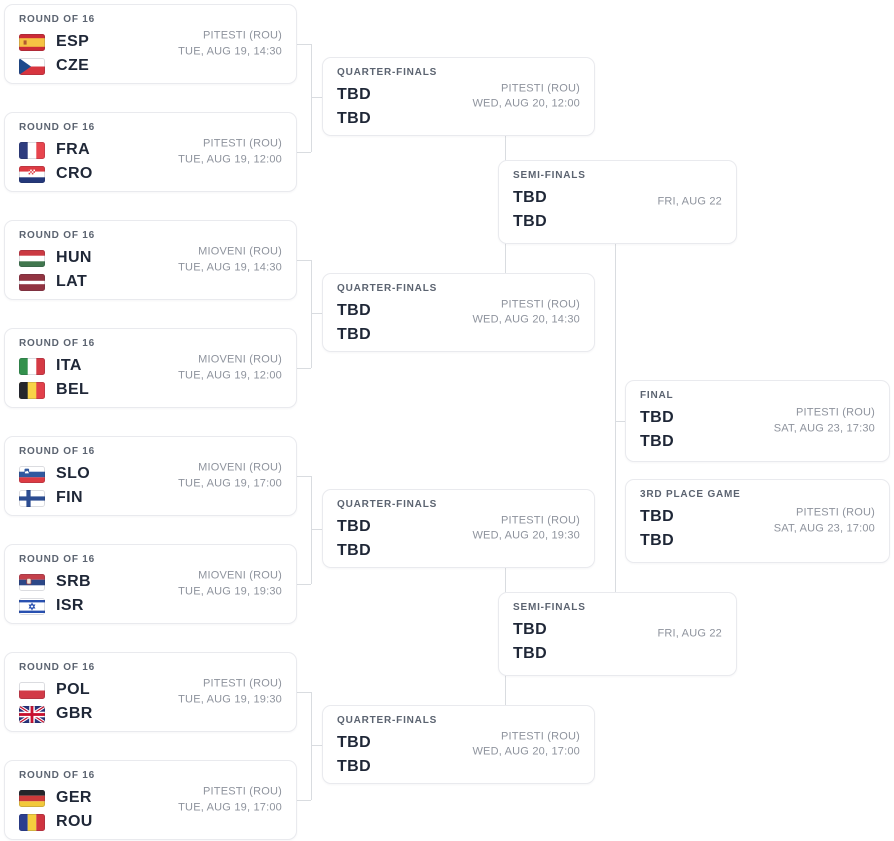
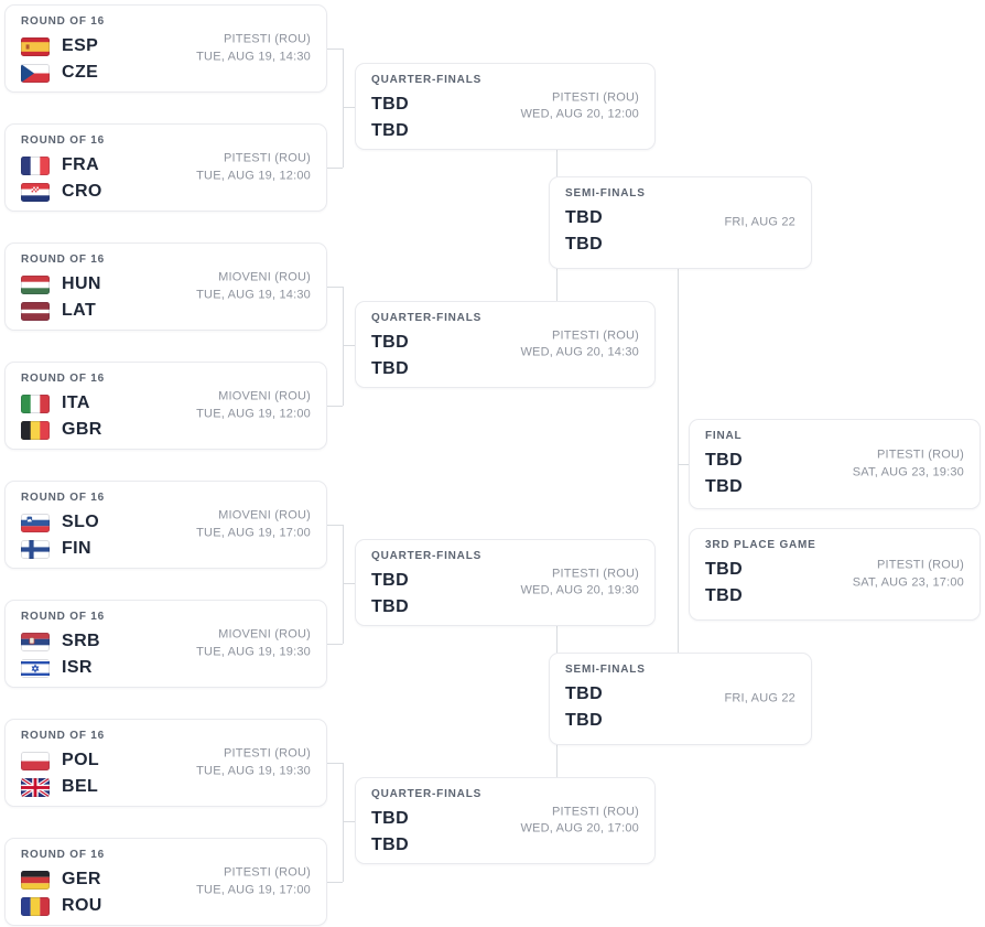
  ROUND OF 16
  ESP
  CZE
  PITESTI (ROU)
  TUE, AUG 19, 14:30
  ROUND OF 16
  FRA
  CRO
  PITESTI (ROU)
  TUE, AUG 19, 12:00
  ROUND OF 16
  HUN
  LAT
  MIOVENI (ROU)
  TUE, AUG 19, 14:30
  ROUND OF 16
  ITA
- BEL
+ GBR
  MIOVENI (ROU)
  TUE, AUG 19, 12:00
  ROUND OF 16
  SLO
  FIN
  MIOVENI (ROU)
  TUE, AUG 19, 17:00
  ROUND OF 16
  SRB
  ISR
  MIOVENI (ROU)
  TUE, AUG 19, 19:30
  ROUND OF 16
  POL
- GBR
+ BEL
  PITESTI (ROU)
  TUE, AUG 19, 19:30
  ROUND OF 16
  GER
  ROU
  PITESTI (ROU)
  TUE, AUG 19, 17:00
  QUARTER-FINALS
  TBD
  TBD
  PITESTI (ROU)
  WED, AUG 20, 12:00
  QUARTER-FINALS
  TBD
  TBD
  PITESTI (ROU)
  WED, AUG 20, 14:30
  QUARTER-FINALS
  TBD
  TBD
  PITESTI (ROU)
  WED, AUG 20, 19:30
  QUARTER-FINALS
  TBD
  TBD
  PITESTI (ROU)
  WED, AUG 20, 17:00
  SEMI-FINALS
  TBD
  TBD
  FRI, AUG 22
  SEMI-FINALS
  TBD
  TBD
  FRI, AUG 22
  FINAL
  TBD
  TBD
  PITESTI (ROU)
- SAT, AUG 23, 17:30
+ SAT, AUG 23, 19:30
  3RD PLACE GAME
  TBD
  TBD
  PITESTI (ROU)
  SAT, AUG 23, 17:00
